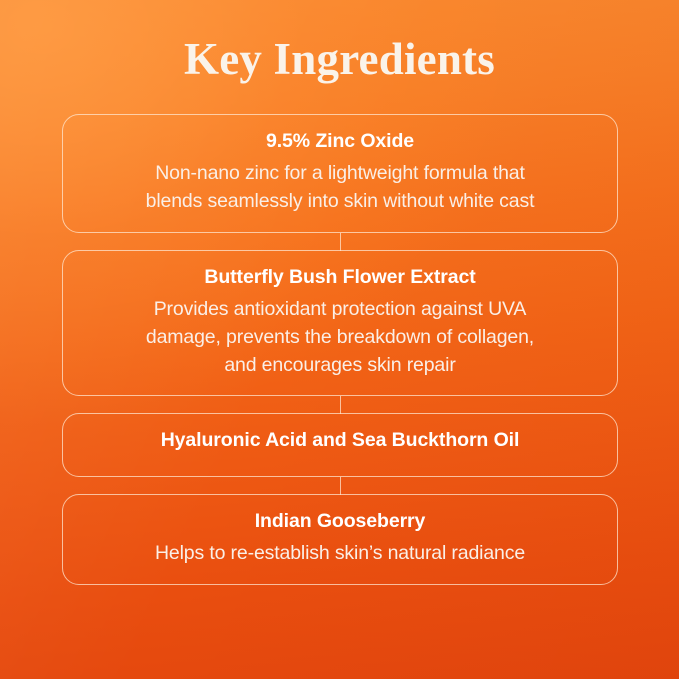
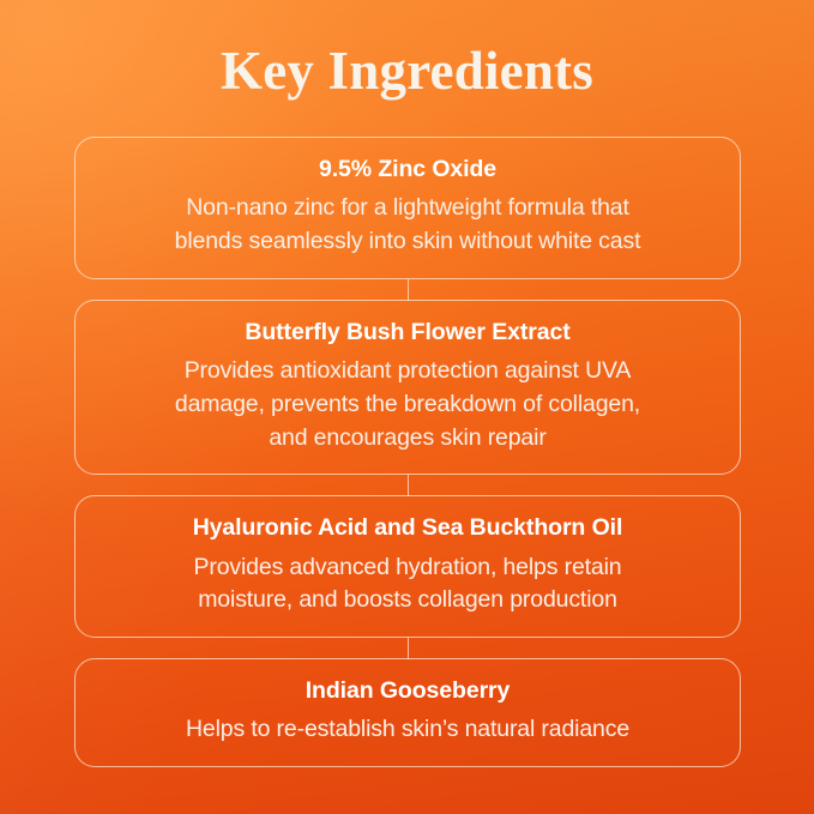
  Key Ingredients
  9.5% Zinc Oxide
  Non-nano zinc for a lightweight formula that
  blends seamlessly into skin without white cast
  Butterfly Bush Flower Extract
  Provides antioxidant protection against UVA
  damage, prevents the breakdown of collagen,
  and encourages skin repair
  Hyaluronic Acid and Sea Buckthorn Oil
+ Provides advanced hydration, helps retain
+ moisture, and boosts collagen production
  Indian Gooseberry
  Helps to re-establish skin’s natural radiance
